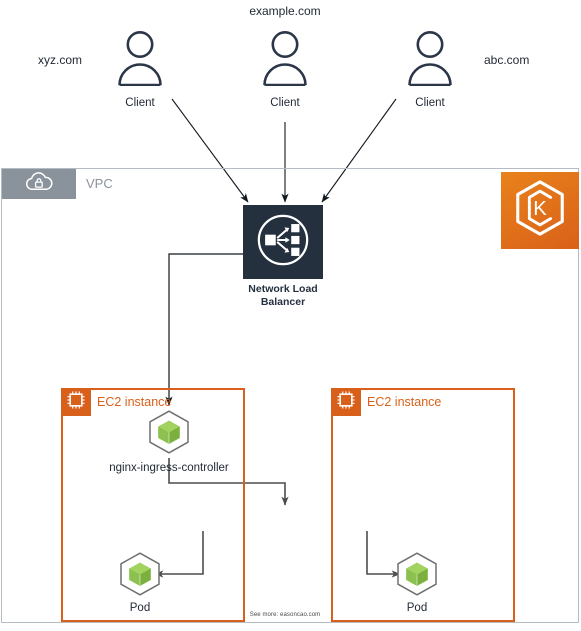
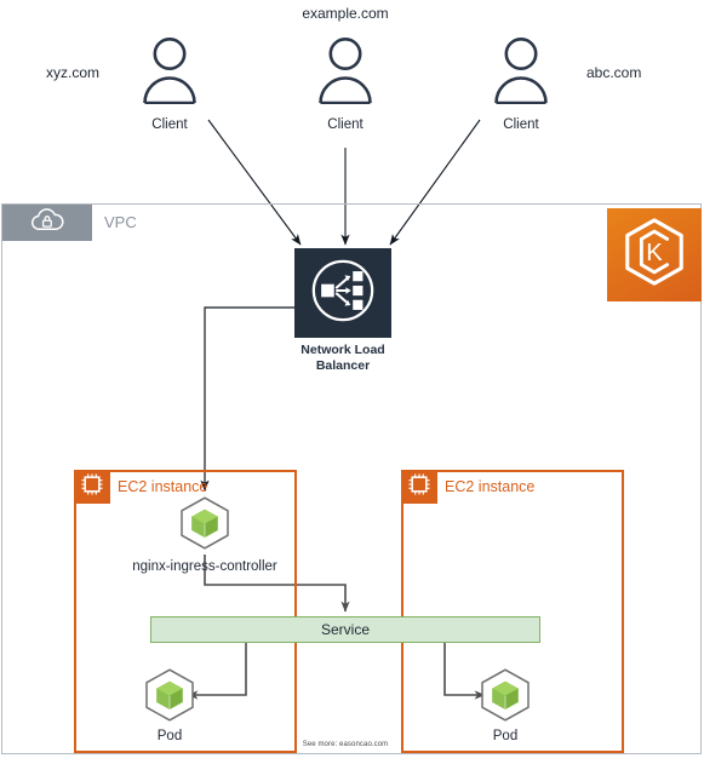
  example.com
  xyz.com
  abc.com
  Client
  Client
  Client
  VPC
  K
  Network Load
  Balancer
  EC2 instance
  EC2 instance
  nginx-ingress-controller
+ Service
  Pod
  Pod
